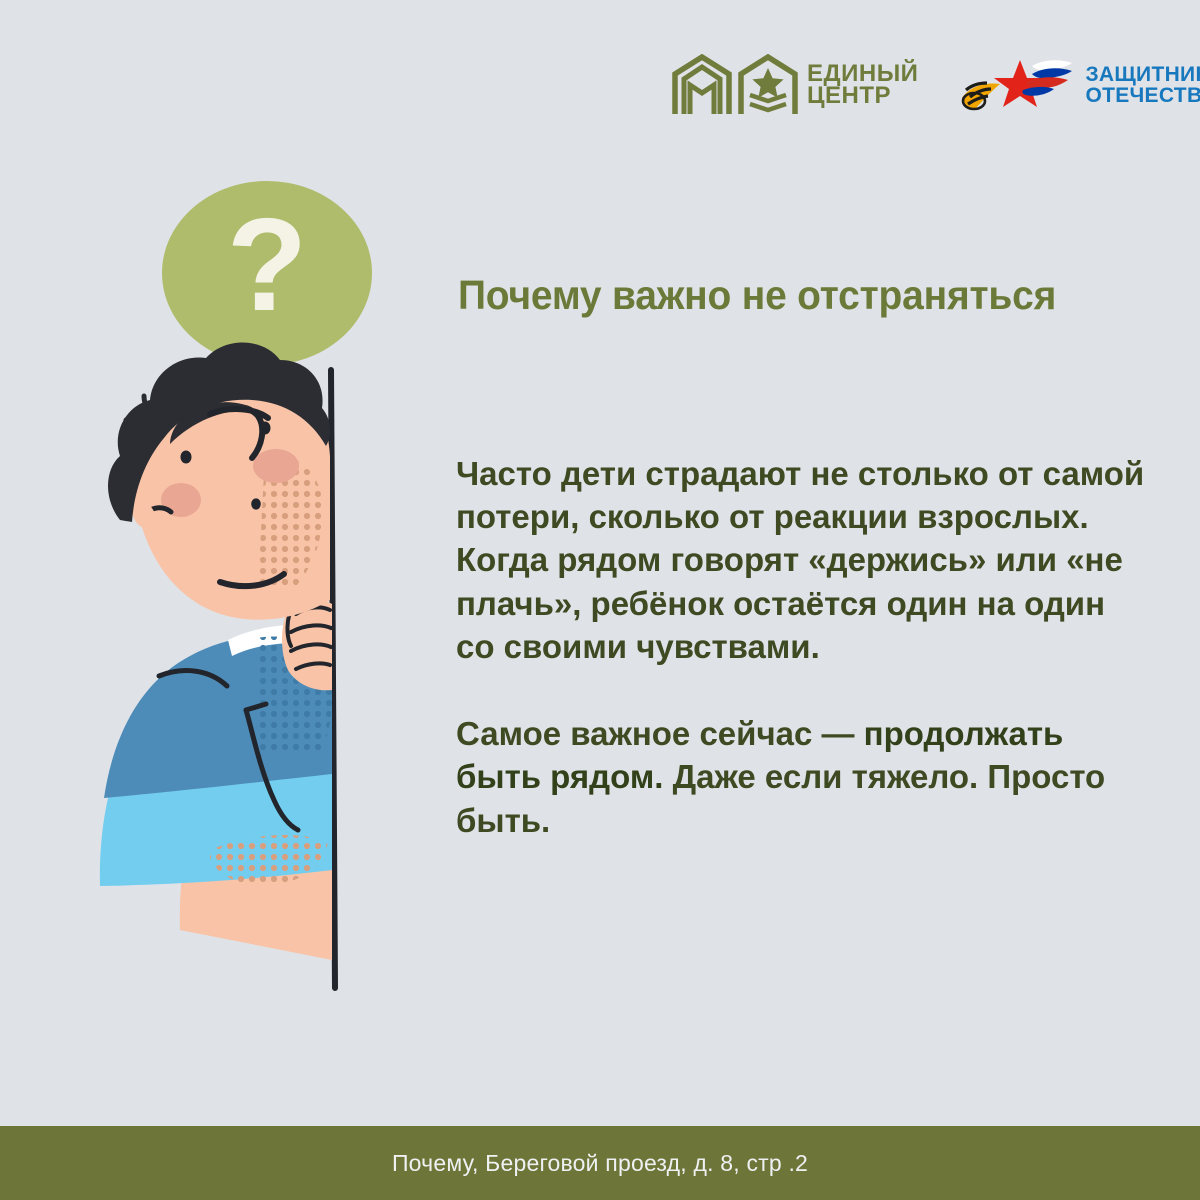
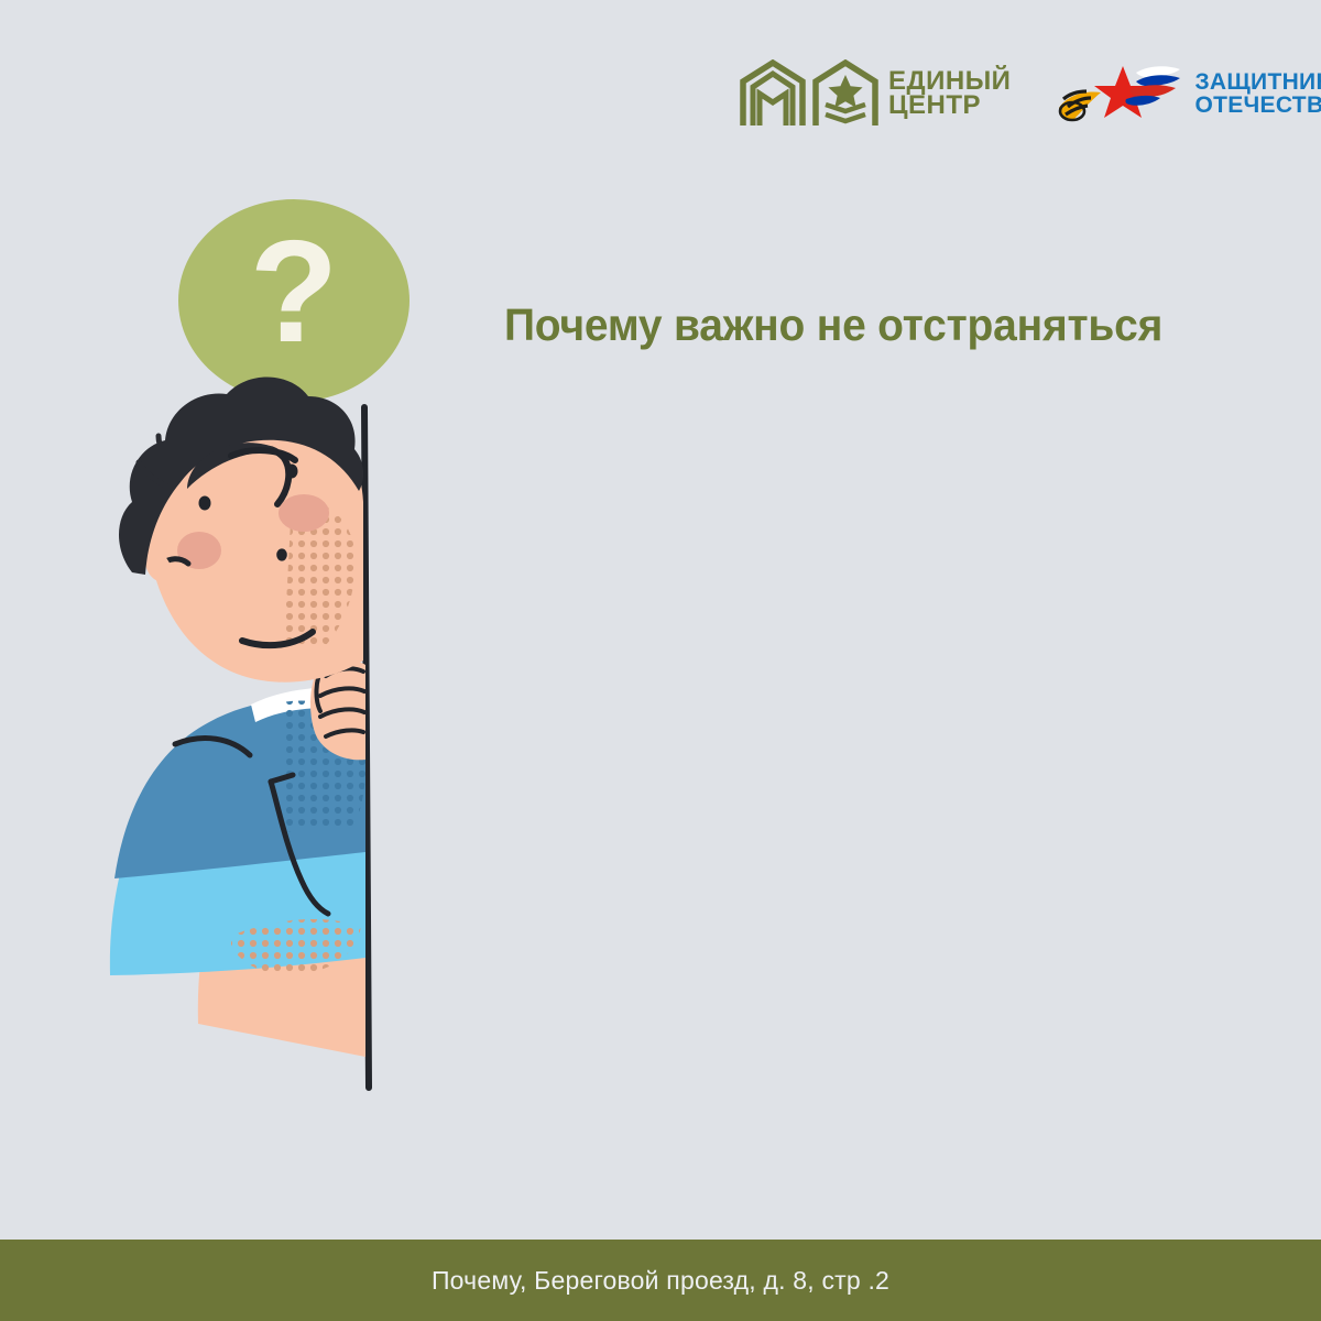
  ЕДИНЫЙ
  ЦЕНТР
  ЗАЩИТНИ
  ОТЕЧЕСТВ
  ?
  Почему важно не отстраняться
- Часто дети страдают не столько от самой потери, сколько от реакции взрослых.
- Когда рядом говорят «держись» или «не плачь», ребёнок остаётся один на один со своими чувствами.
- Самое важное сейчас — продолжать быть рядом. Даже если тяжело. Просто быть.
  Почему, Береговой проезд, д. 8, стр .2
